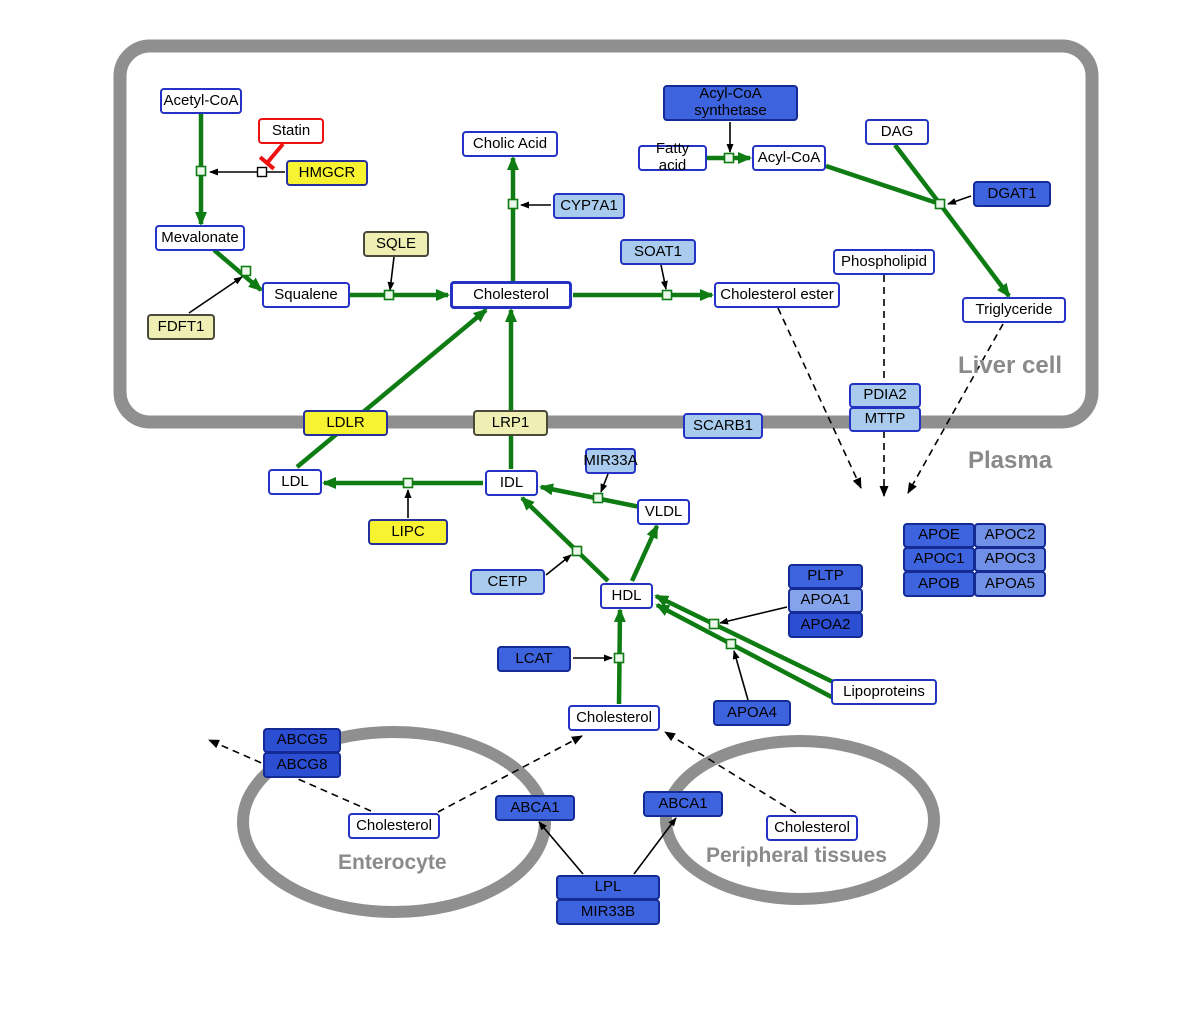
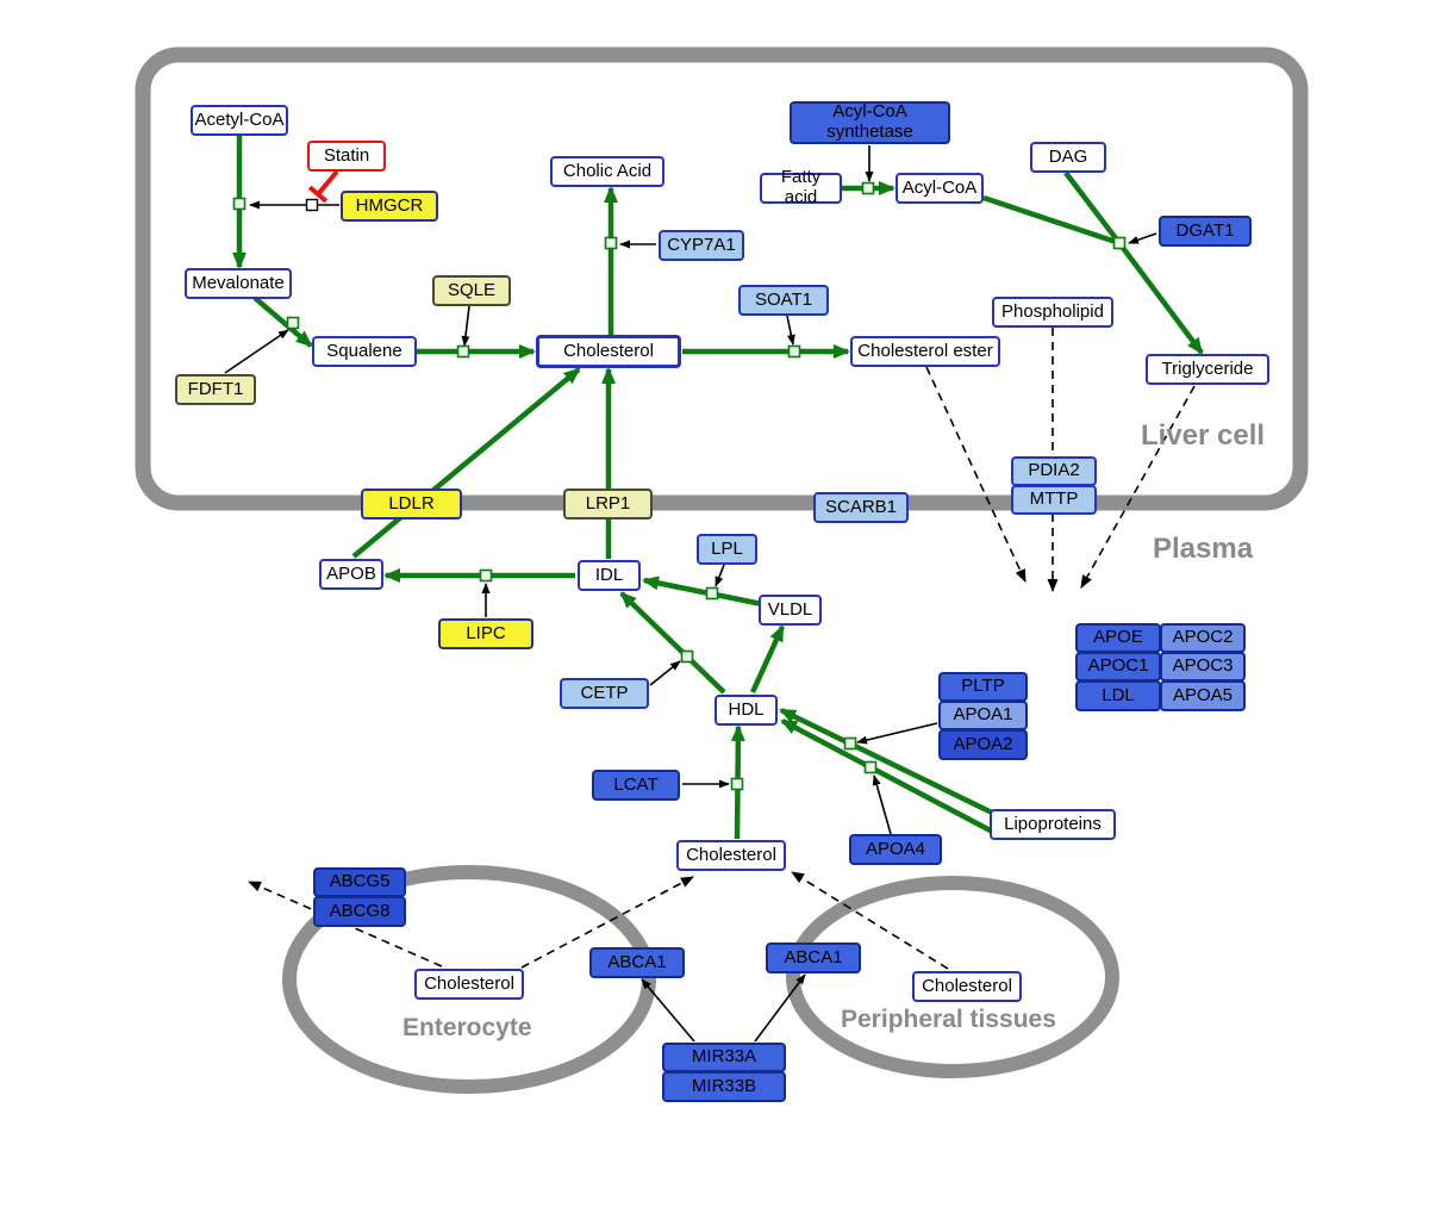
  Acetyl-CoA
  Statin
  HMGCR
  Mevalonate
  SQLE
  Squalene
  FDFT1
  Cholic Acid
  CYP7A1
  Cholesterol
  SOAT1
  Cholesterol ester
  Acyl-CoA
  synthetase
  Fatty acid
  Acyl-CoA
  DAG
  DGAT1
  Phospholipid
  Triglyceride
  PDIA2
  MTTP
  LDLR
  LRP1
  SCARB1
- LDL
+ APOB
  IDL
  LIPC
- MIR33A
+ LPL
  VLDL
  CETP
  HDL
  PLTP
  APOA1
  APOA2
  LCAT
  APOA4
  Lipoproteins
  APOE
  APOC2
  APOC1
  APOC3
- APOB
+ LDL
  APOA5
  Cholesterol
  ABCG5
  ABCG8
  Cholesterol
  ABCA1
  ABCA1
  Cholesterol
- LPL
+ MIR33A
  MIR33B
  Liver cell
  Plasma
  Enterocyte
  Peripheral tissues
